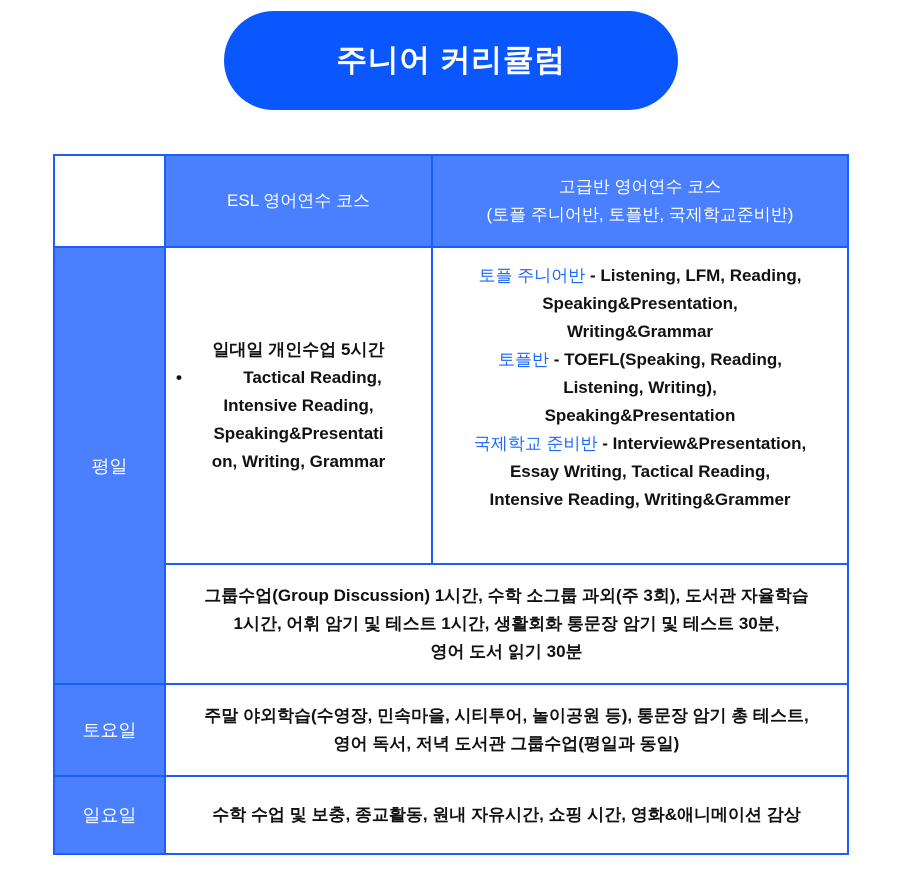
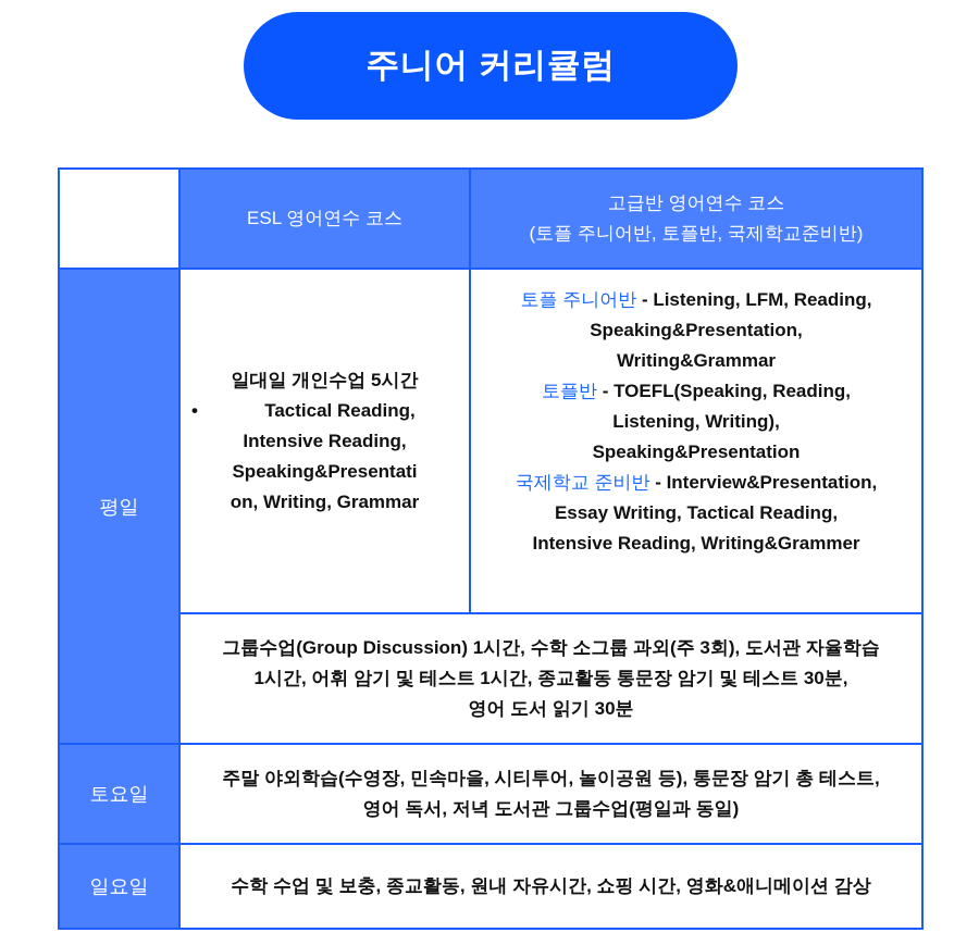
  주니어 커리큘럼
  	ESL 영어연수 코스	고급반 영어연수 코스 (토플 주니어반, 토플반, 국제학교준비반)
  평일	일대일 개인수업 5시간 • Tactical Reading, Intensive Reading, Speaking&Presentati on, Writing, Grammar	토플 주니어반 - Listening, LFM, Reading, Speaking&Presentation, Writing&Grammar 토플반 - TOEFL(Speaking, Reading, Listening, Writing), Speaking&Presentation 국제학교 준비반 - Interview&Presentation, Essay Writing, Tactical Reading, Intensive Reading, Writing&Grammer
- 그룹수업(Group Discussion) 1시간, 수학 소그룹 과외(주 3회), 도서관 자율학습 1시간, 어휘 암기 및 테스트 1시간, 생활회화 통문장 암기 및 테스트 30분, 영어 도서 읽기 30분
+ 그룹수업(Group Discussion) 1시간, 수학 소그룹 과외(주 3회), 도서관 자율학습 1시간, 어휘 암기 및 테스트 1시간, 종교활동 통문장 암기 및 테스트 30분, 영어 도서 읽기 30분
  토요일	주말 야외학습(수영장, 민속마을, 시티투어, 놀이공원 등), 통문장 암기 총 테스트, 영어 독서, 저녁 도서관 그룹수업(평일과 동일)
  일요일	수학 수업 및 보충, 종교활동, 원내 자유시간, 쇼핑 시간, 영화&애니메이션 감상
